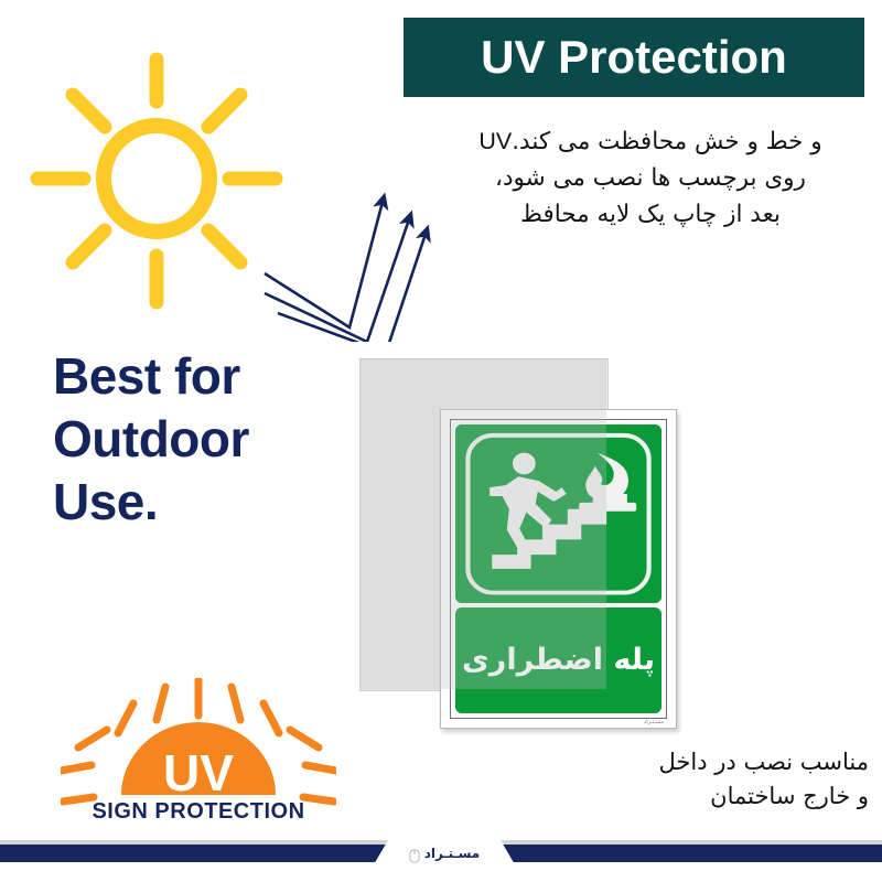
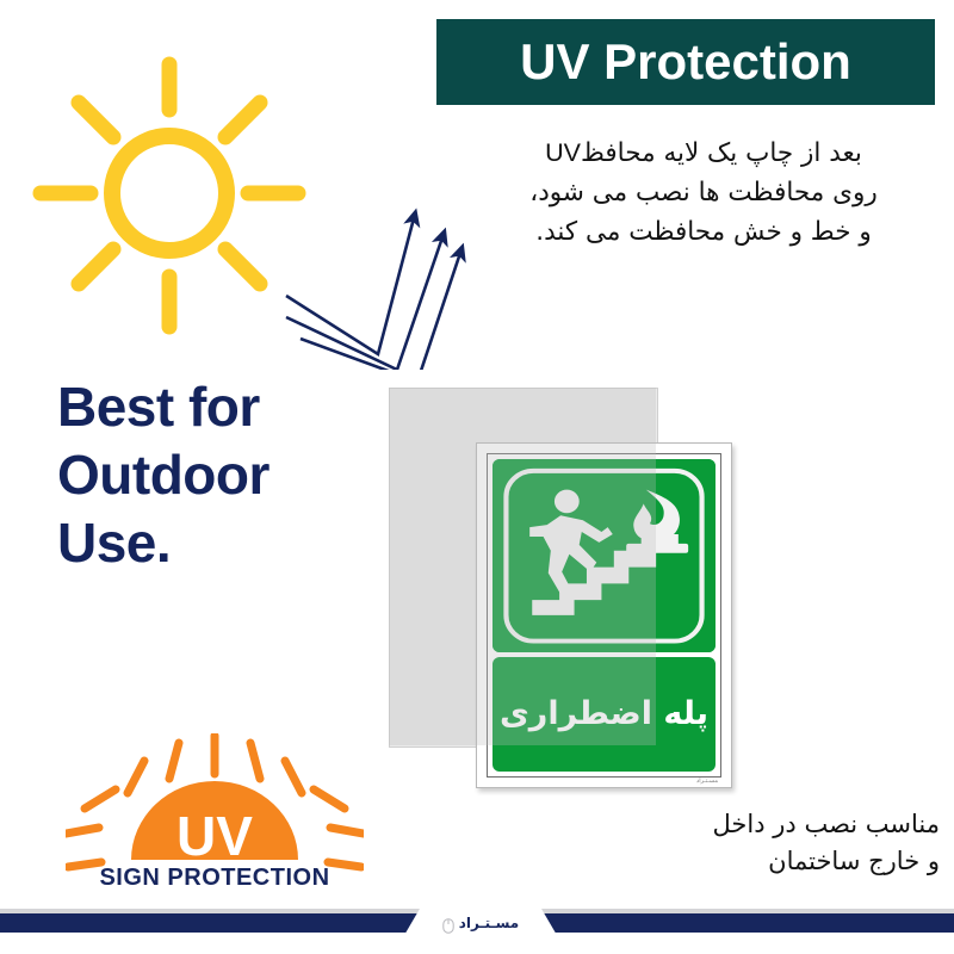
  UV Protection
- و خط و خش محافظت می کند.UV
+ بعد از چاپ یک لایه محافظUV
- روی برچسب ها نصب می شود،
+ روی محافظت ها نصب می شود،
- بعد از چاپ یک لایه محافظ
+ و خط و خش محافظت می کند.
  Best for
  Outdoor
  Use.
  پله اضطراری
  UV
  SIGN PROTECTION
  مناسب نصب در داخل
  و خارج ساختمان
  مسـتـراد
